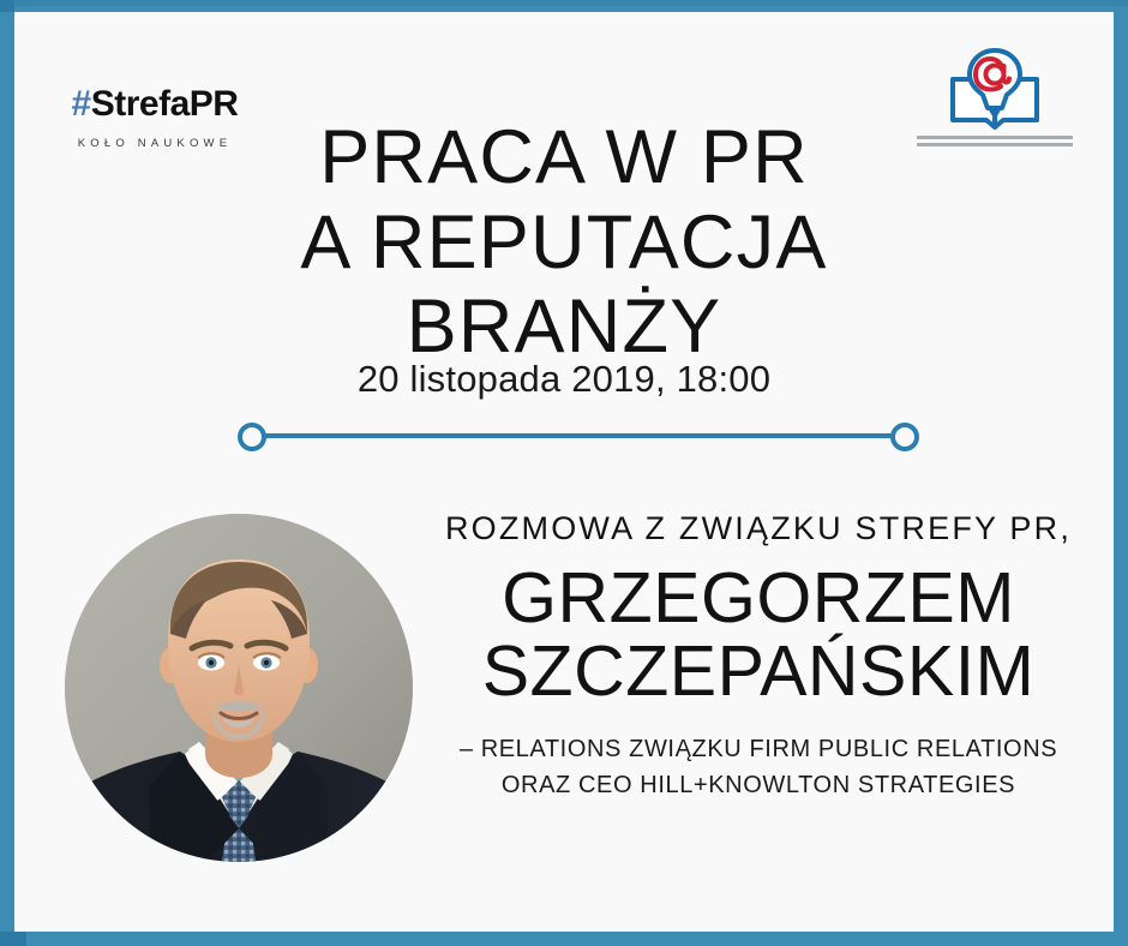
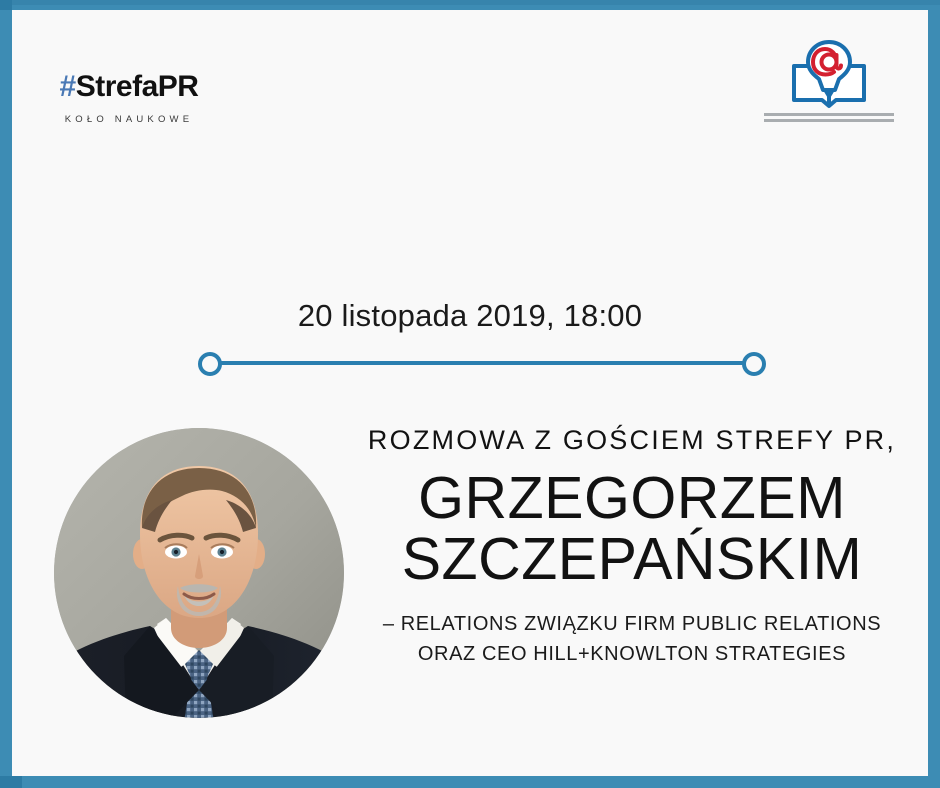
  #StrefaPR
  KOŁO NAUKOWE
- PRACA W PR
- A REPUTACJA
- BRANŻY
  20 listopada 2019, 18:00
- ROZMOWA Z ZWIĄZKU STREFY PR,
+ ROZMOWA Z GOŚCIEM STREFY PR,
  GRZEGORZEM
  SZCZEPAŃSKIM
  – RELATIONS ZWIĄZKU FIRM PUBLIC RELATIONS
  ORAZ CEO HILL+KNOWLTON STRATEGIES
